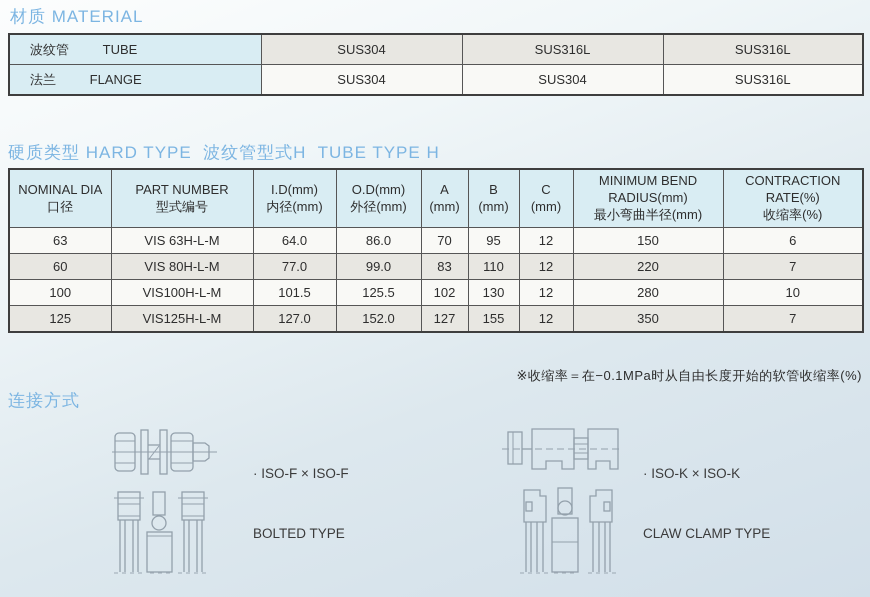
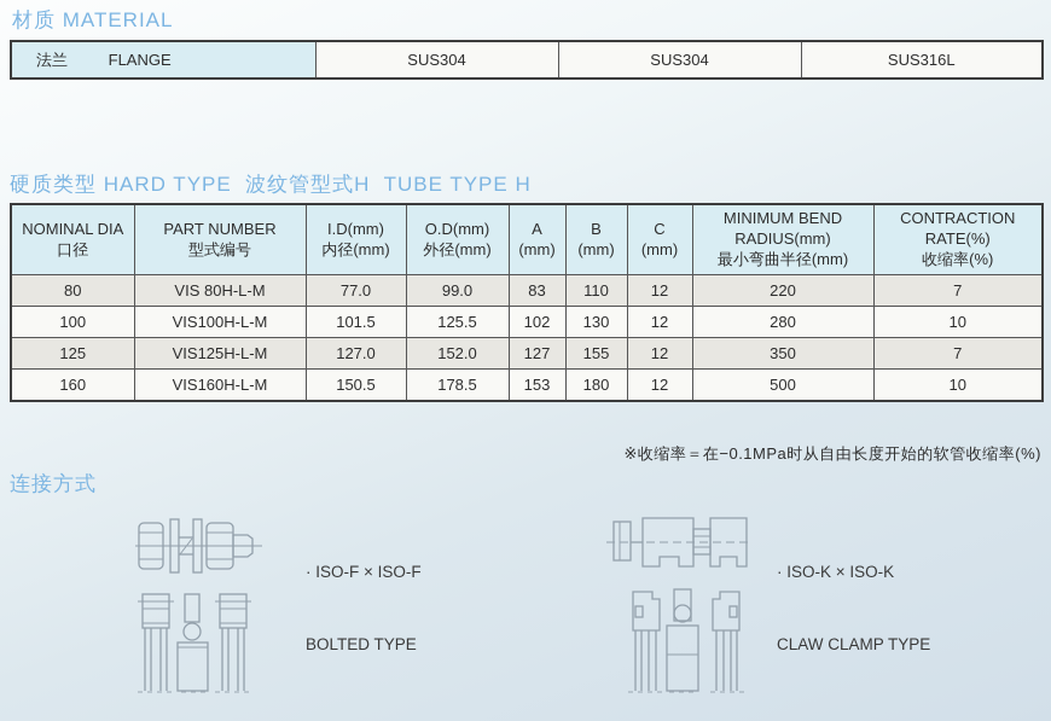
  材质 MATERIAL
- 波纹管 TUBE	SUS304	SUS316L	SUS316L
  法兰 FLANGE	SUS304	SUS304	SUS316L
  硬质类型 HARD TYPE 波纹管型式H TUBE TYPE H
  NOMINAL DIA 口径	PART NUMBER 型式编号	I.D(mm) 内径(mm)	O.D(mm) 外径(mm)	A (mm)	B (mm)	C (mm)	MINIMUM BEND RADIUS(mm) 最小弯曲半径(mm)	CONTRACTION RATE(%) 收缩率(%)
- 63	VIS 63H-L-M	64.0	86.0	70	95	12	150	6
- 60	VIS 80H-L-M	77.0	99.0	83	110	12	220	7
+ 80	VIS 80H-L-M	77.0	99.0	83	110	12	220	7
  100	VIS100H-L-M	101.5	125.5	102	130	12	280	10
  125	VIS125H-L-M	127.0	152.0	127	155	12	350	7
+ 160	VIS160H-L-M	150.5	178.5	153	180	12	500	10
  ※收缩率＝在−0.1MPa时从自由长度开始的软管收缩率(%)
  连接方式
  · ISO-F × ISO-F
  BOLTED TYPE
  · ISO-K × ISO-K
  CLAW CLAMP TYPE
